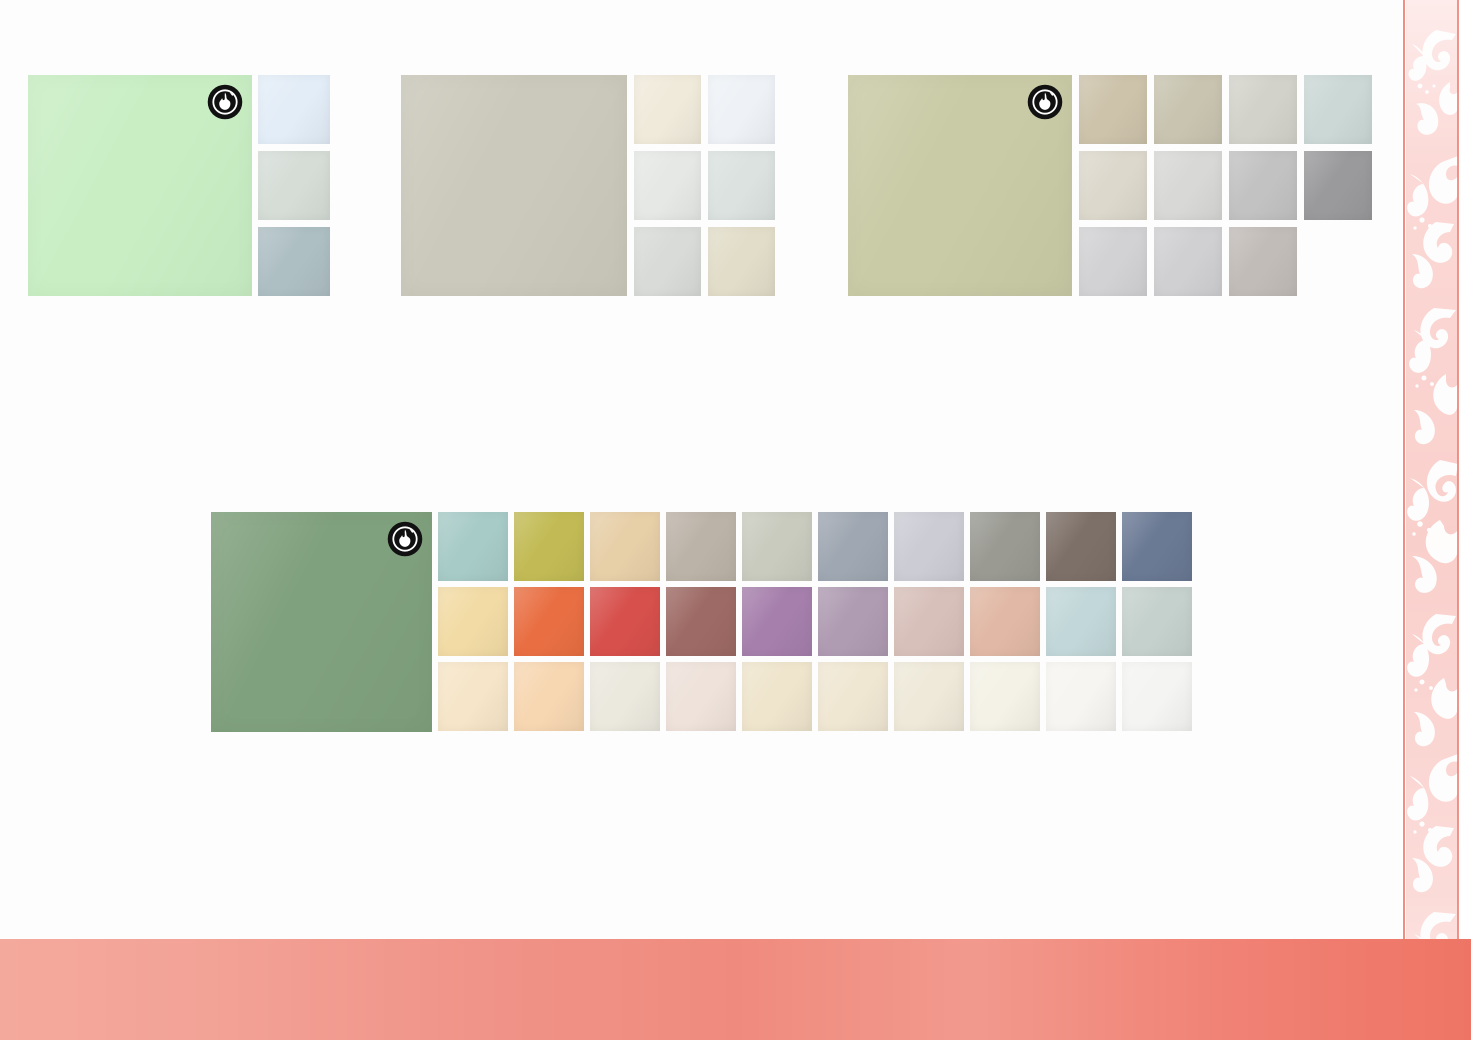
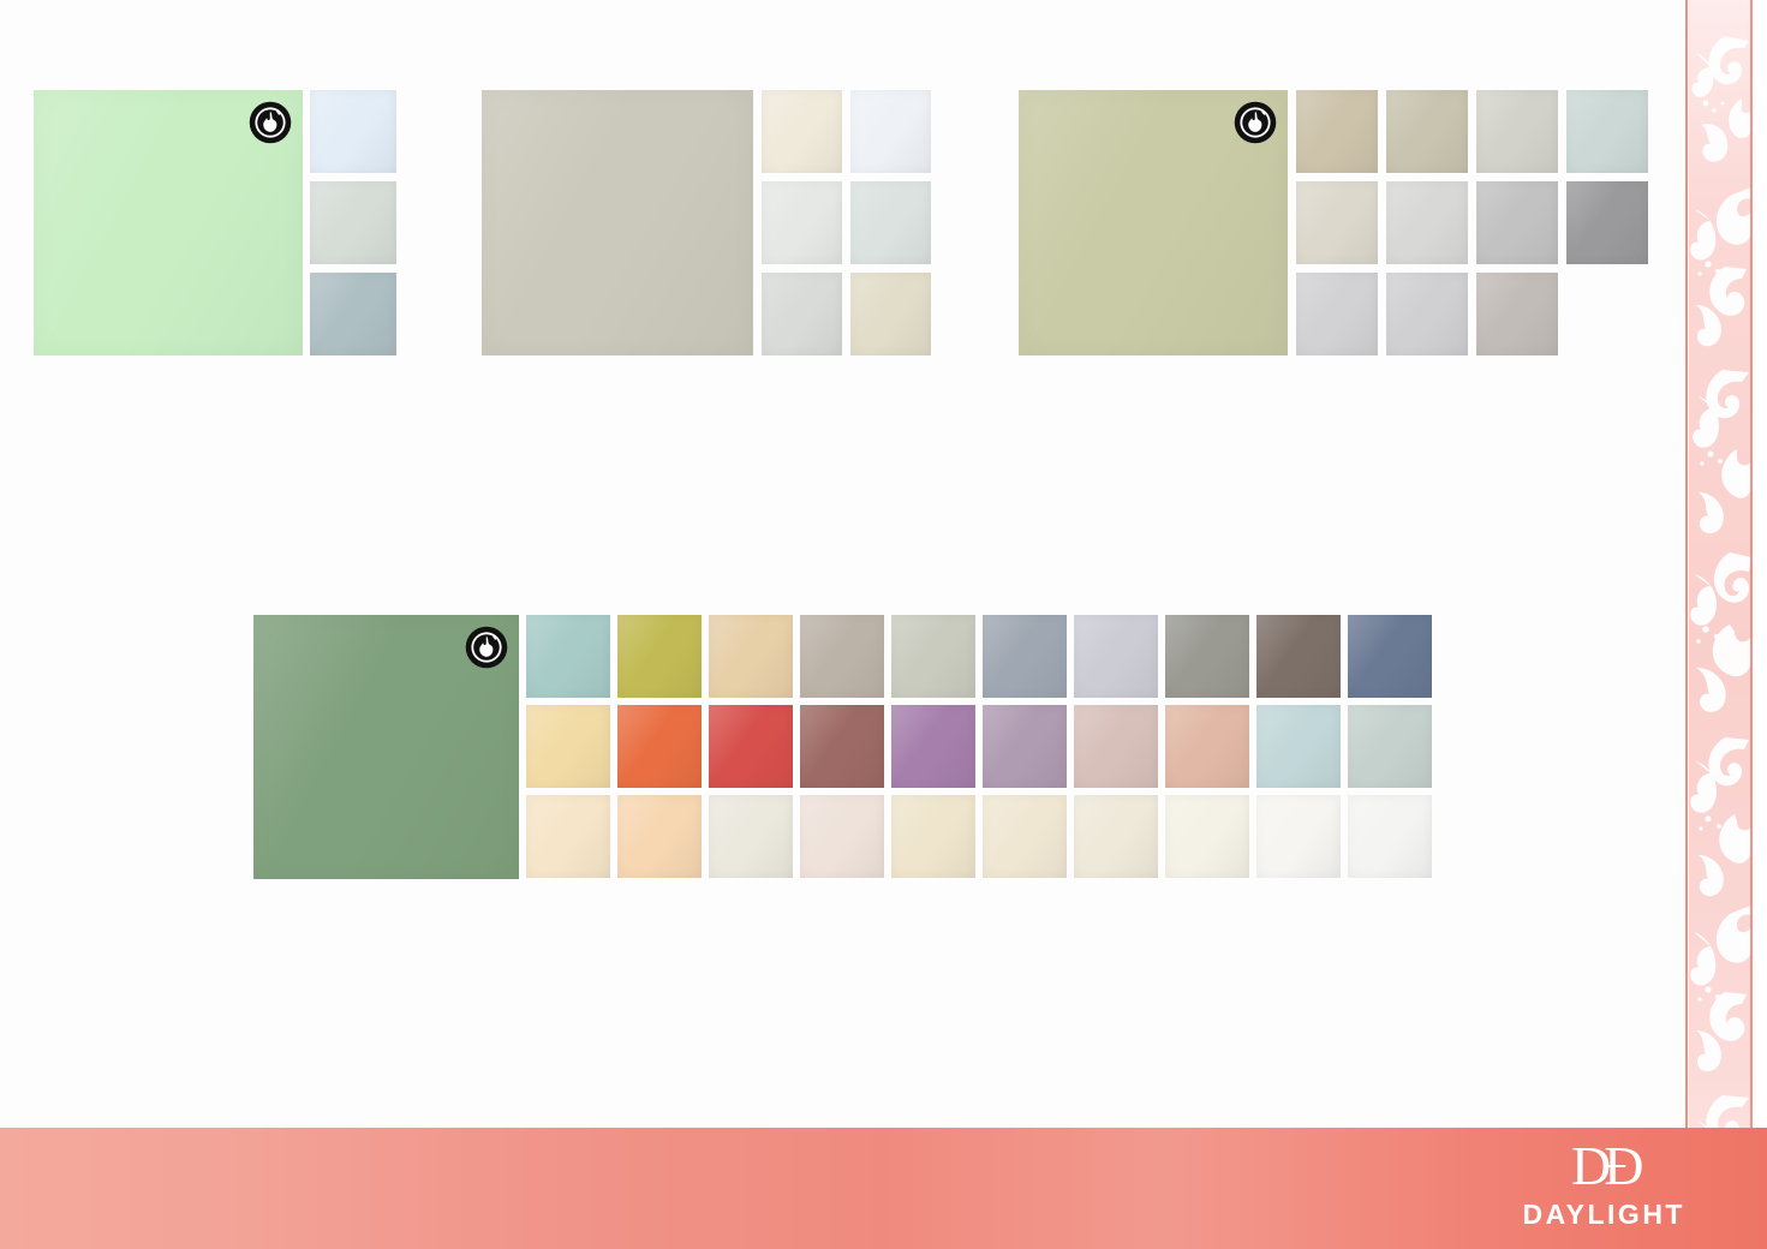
+ DƉ
+ DAYLIGHT
